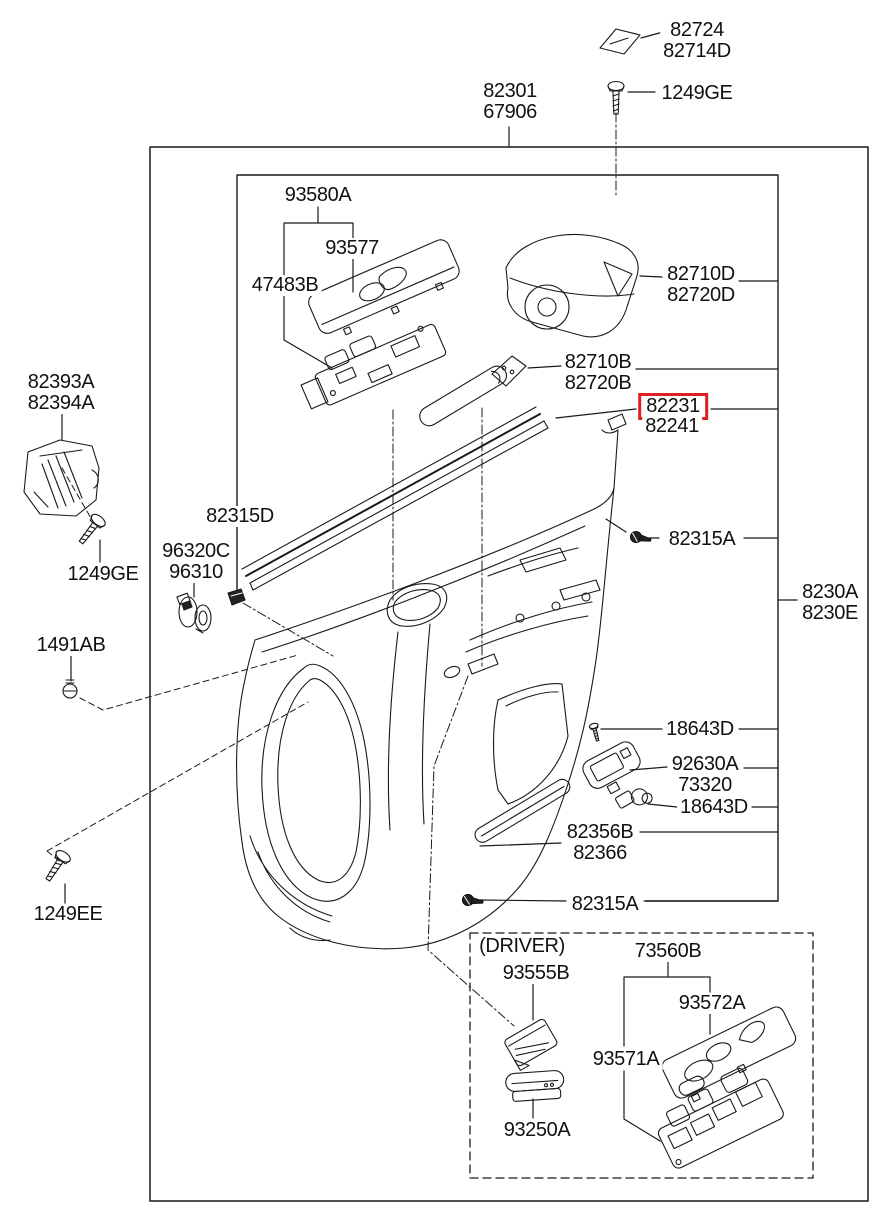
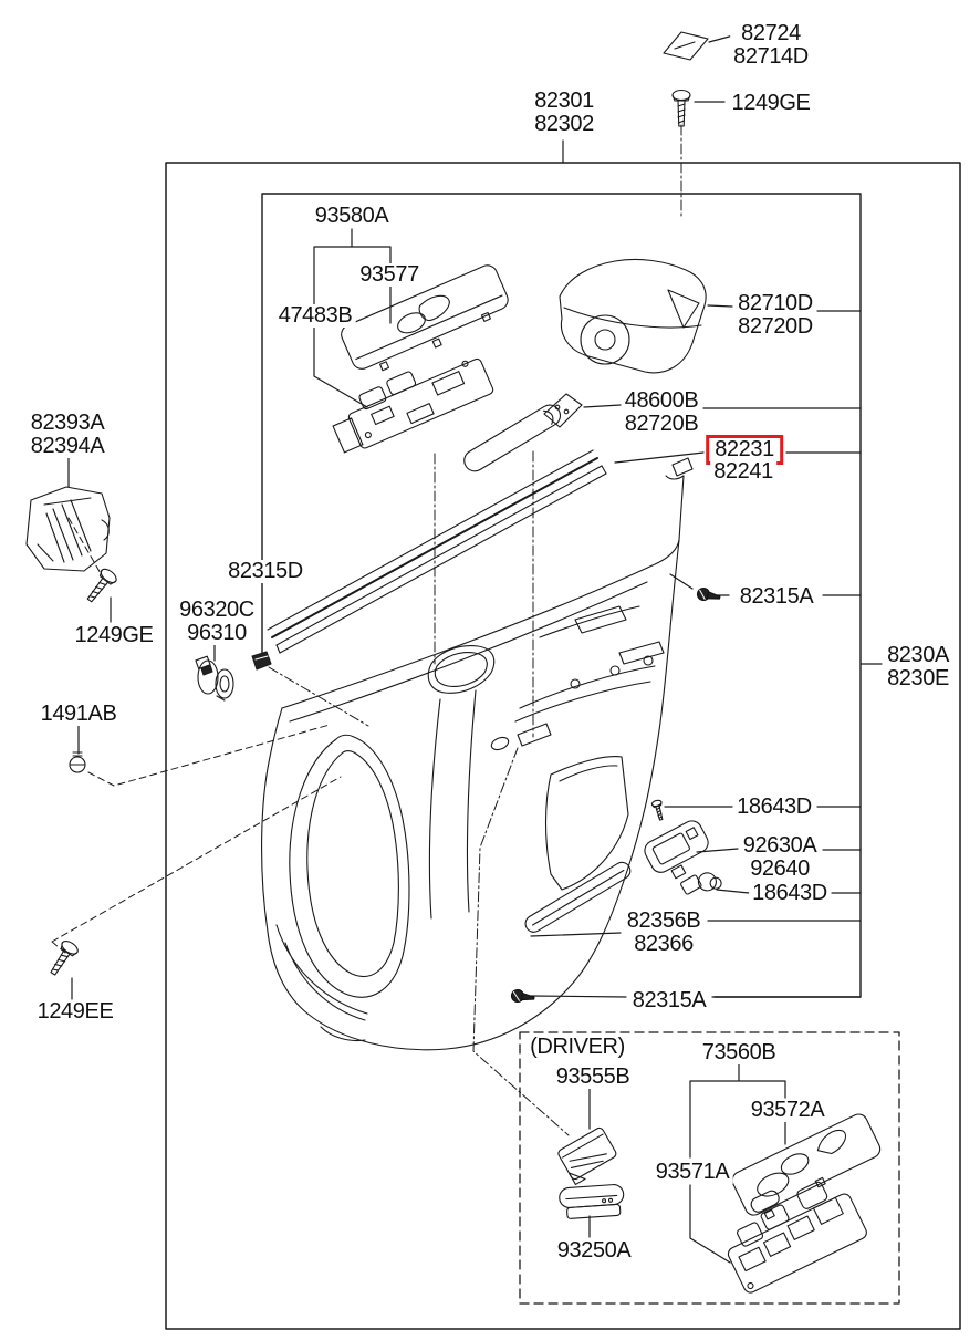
  82724
  82714D
  82301
- 67906
+ 82302
  1249GE
  93580A
  93577
  47483B
  82710D
  82720D
- 82710B
+ 48600B
  82720B
  82231
  82241
  82393A
  82394A
  82315D
  82315A
  96320C
  96310
  1249GE
  8230A
  8230E
  1491AB
  18643D
  92630A
- 73320
+ 92640
  18643D
  82356B
  82366
  82315A
  1249EE
  (DRIVER)
  73560B
  93555B
  93572A
  93571A
  93250A
